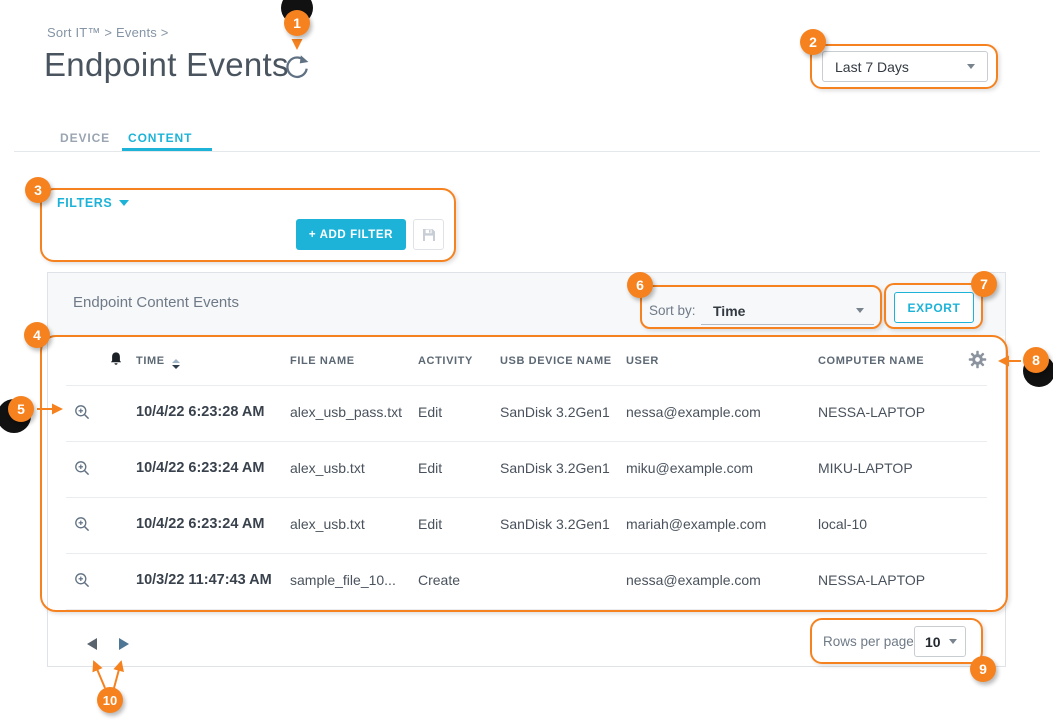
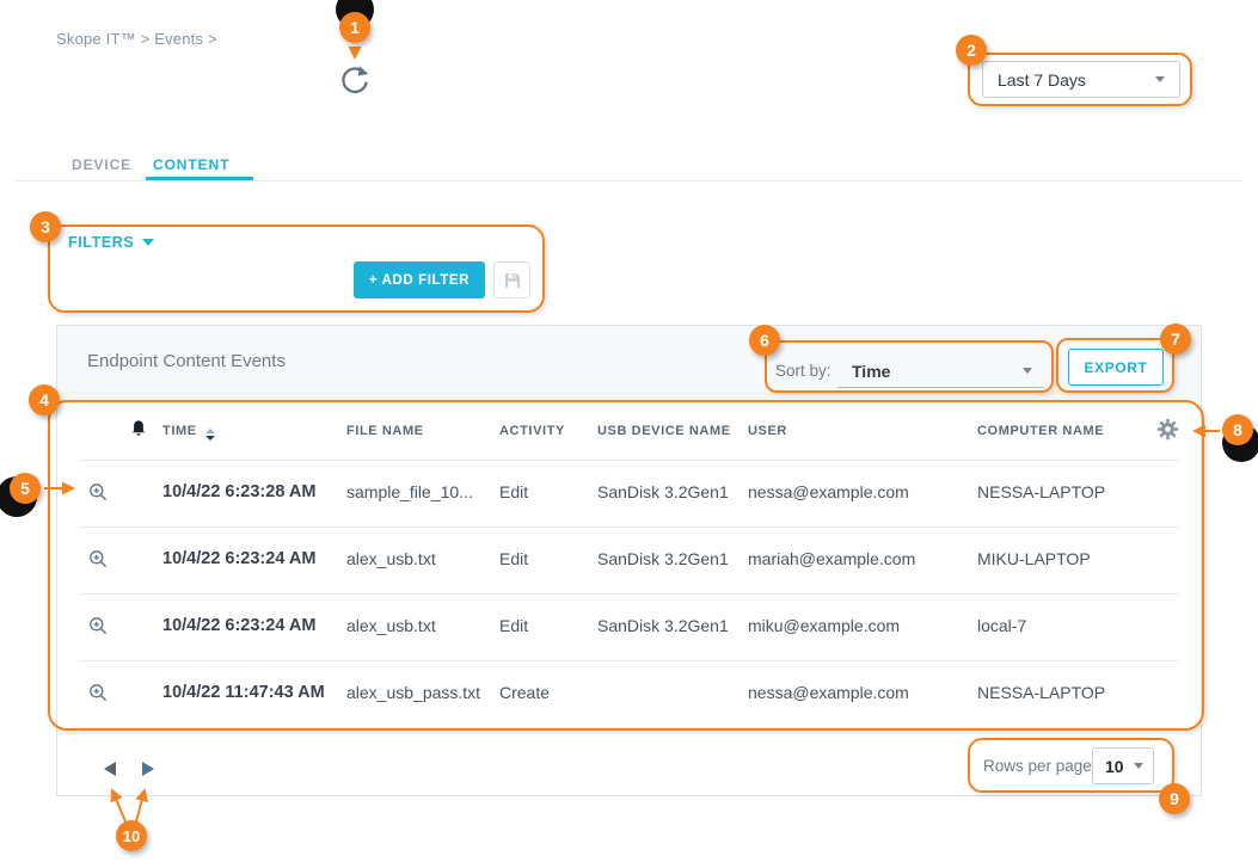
- Sort IT™ > Events >
+ Skope IT™ > Events >
- Endpoint Events
  Last 7 Days
  DEVICE
  CONTENT
  FILTERS
  + ADD FILTER
  Endpoint Content Events
  Sort by:
  Time
  EXPORT
  TIME
  FILE NAME
  ACTIVITY
  USB DEVICE NAME
  USER
  COMPUTER NAME
  10/4/22 6:23:28 AM
- alex_usb_pass.txt
+ sample_file_10...
  Edit
  SanDisk 3.2Gen1
  nessa@example.com
  NESSA-LAPTOP
  10/4/22 6:23:24 AM
  alex_usb.txt
  Edit
  SanDisk 3.2Gen1
- miku@example.com
+ mariah@example.com
  MIKU-LAPTOP
  10/4/22 6:23:24 AM
  alex_usb.txt
  Edit
  SanDisk 3.2Gen1
- mariah@example.com
+ miku@example.com
- local-10
+ local-7
- 10/3/22 11:47:43 AM
+ 10/4/22 11:47:43 AM
- sample_file_10...
+ alex_usb_pass.txt
  Create
  nessa@example.com
  NESSA-LAPTOP
  Rows per page
  10
  1
  2
  3
  4
  5
  6
  7
  8
  9
  10
